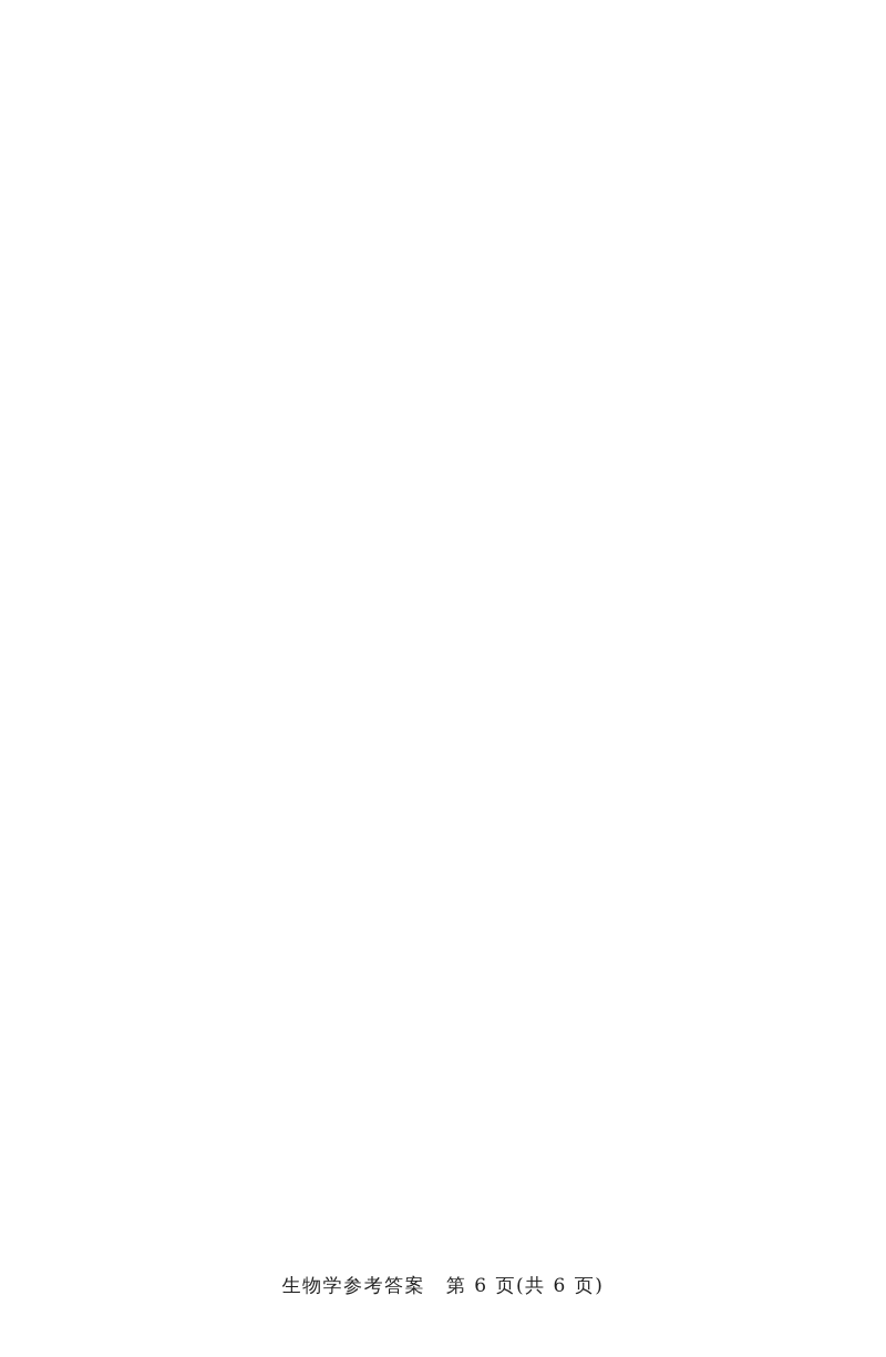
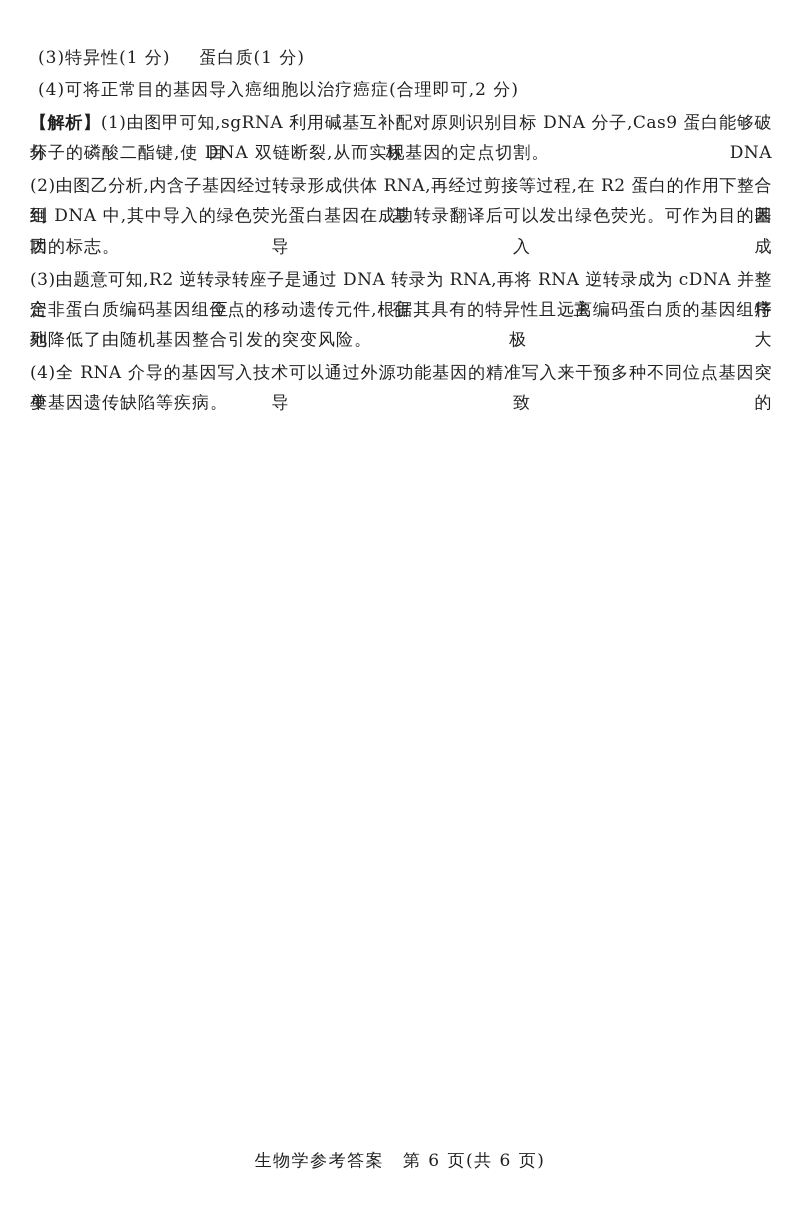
+ (3)特异性(1 分) 蛋白质(1 分)
+ (4)可将正常目的基因导入癌细胞以治疗癌症(合理即可,2 分)
+ 【解析】(1)由图甲可知,sgRNA 利用碱基互补配对原则识别目标 DNA 分子,Cas9 蛋白能够破坏目标 DNA
+ 分子的磷酸二酯键,使 DNA 双链断裂,从而实现基因的定点切割。
+ (2)由图乙分析,内含子基因经过转录形成供体 RNA,再经过剪接等过程,在 R2 蛋白的作用下整合到基因
+ 组 DNA 中,其中导入的绿色荧光蛋白基因在成功转录翻译后可以发出绿色荧光。可作为目的基因导入成
+ 功的标志。
+ (3)由题意可知,R2 逆转录转座子是通过 DNA 转录为 RNA,再将 RNA 逆转录成为 cDNA 并整合至宿主特
+ 定非蛋白质编码基因组位点的移动遗传元件,根据其具有的特异性且远离编码蛋白质的基因组序列,极大
+ 地降低了由随机基因整合引发的突变风险。
+ (4)全 RNA 介导的基因写入技术可以通过外源功能基因的精准写入来干预多种不同位点基因突变导致的
+ 单基因遗传缺陷等疾病。
  生物学参考答案 第 6 页(共 6 页)
